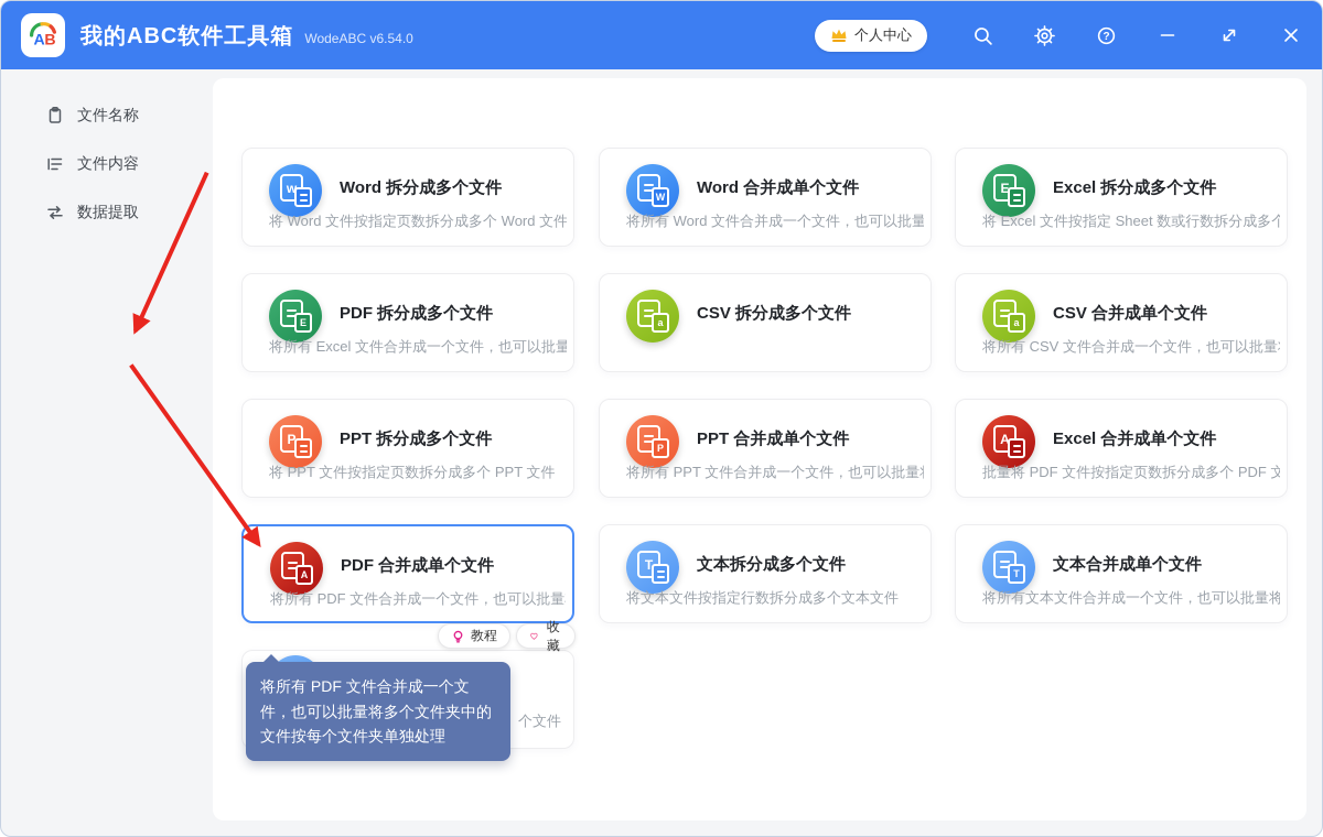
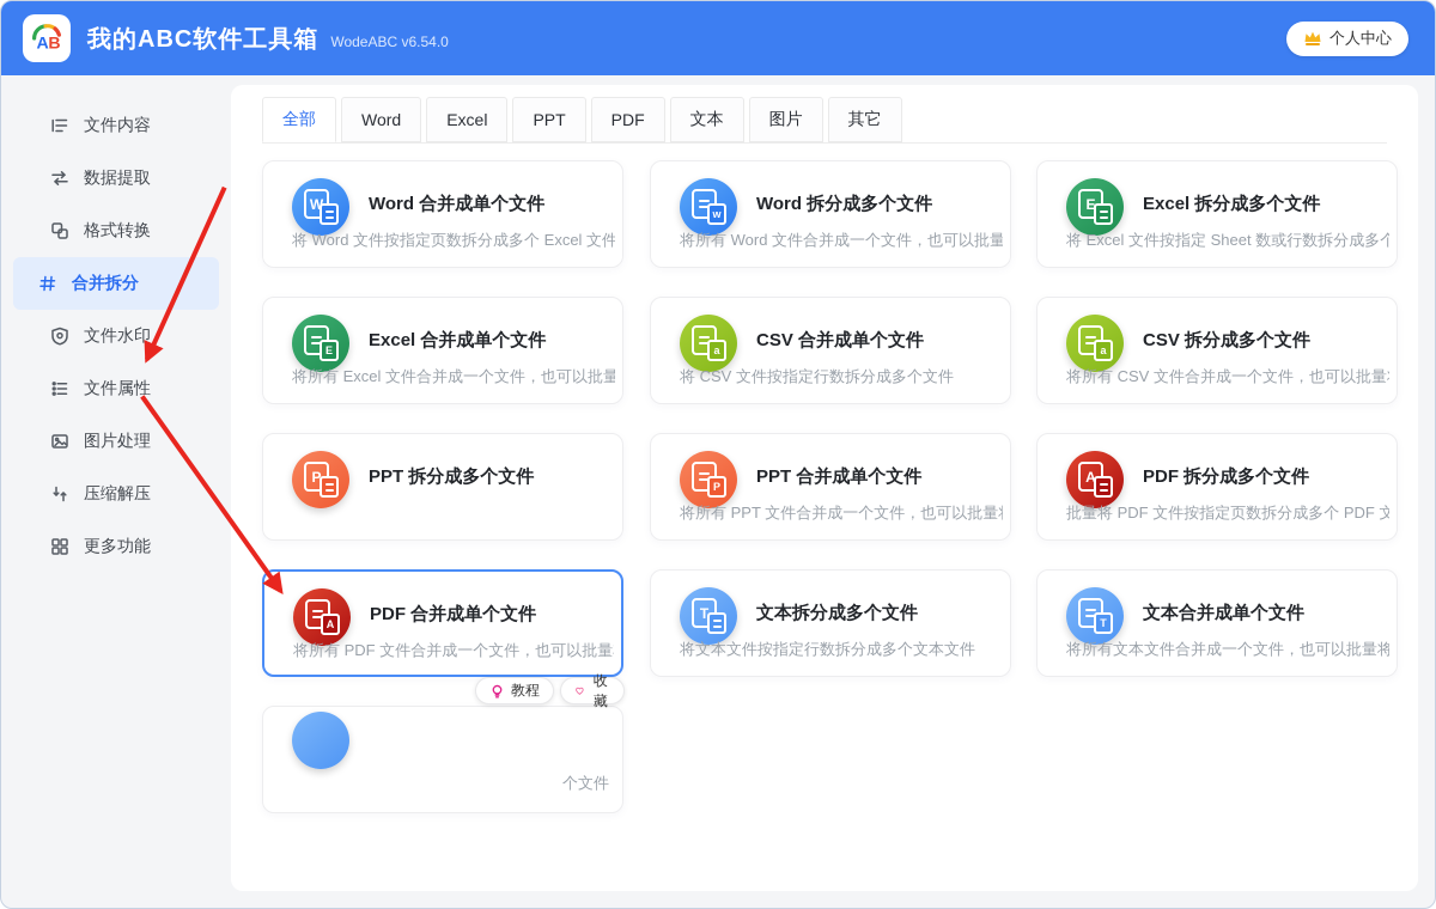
  A
  B
  我的ABC软件工具箱
  WodeABC v6.54.0
  个人中心
- ?
- 文件名称
  文件内容
  数据提取
+ 格式转换
+ 合并拆分
+ 文件水印
+ 文件属性
+ 图片处理
+ 压缩解压
+ 更多功能
+ 全部
+ Word
+ Excel
+ PPT
+ PDF
+ 文本
+ 图片
+ 其它
- w
+ W
- Word 拆分成多个文件
+ Word 合并成单个文件
- 将 Word 文件按指定页数拆分成多个 Word 文件
+ 将 Word 文件按指定页数拆分成多个 Excel 文件
- W
+ w
- Word 合并成单个文件
+ Word 拆分成多个文件
  将所有 Word 文件合并成一个文件，也可以批量
  E
  Excel 拆分成多个文件
  将 Excel 文件按指定 Sheet 数或行数拆分成多个
  E
- PDF 拆分成多个文件
+ Excel 合并成单个文件
  将所有 Excel 文件合并成一个文件，也可以批量
  a
- CSV 拆分成多个文件
+ CSV 合并成单个文件
+ 将 CSV 文件按指定行数拆分成多个文件
  a
- CSV 合并成单个文件
+ CSV 拆分成多个文件
  将所有 CSV 文件合并成一个文件，也可以批量
  P
  PPT 拆分成多个文件
- 将 PPT 文件按指定页数拆分成多个 PPT 文件
  P
  PPT 合并成单个文件
  将所有 PPT 文件合并成一个文件，也可以批量
  A
- Excel 合并成单个文件
+ PDF 拆分成多个文件
  批量将 PDF 文件按指定页数拆分成多个 PDF 文
  A
  PDF 合并成单个文件
  将所有 PDF 文件合并成一个文件，也可以批量
  教程
  收藏
  T
  文本拆分成多个文件
  将文本文件按指定行数拆分成多个文本文件
  T
  文本合并成单个文件
  将所有文本文件合并成一个文件，也可以批量将
  个文件
- 将所有 PDF 文件合并成一个文件，也可以批量将多个文件夹中的文件按每个文件夹单独处理
